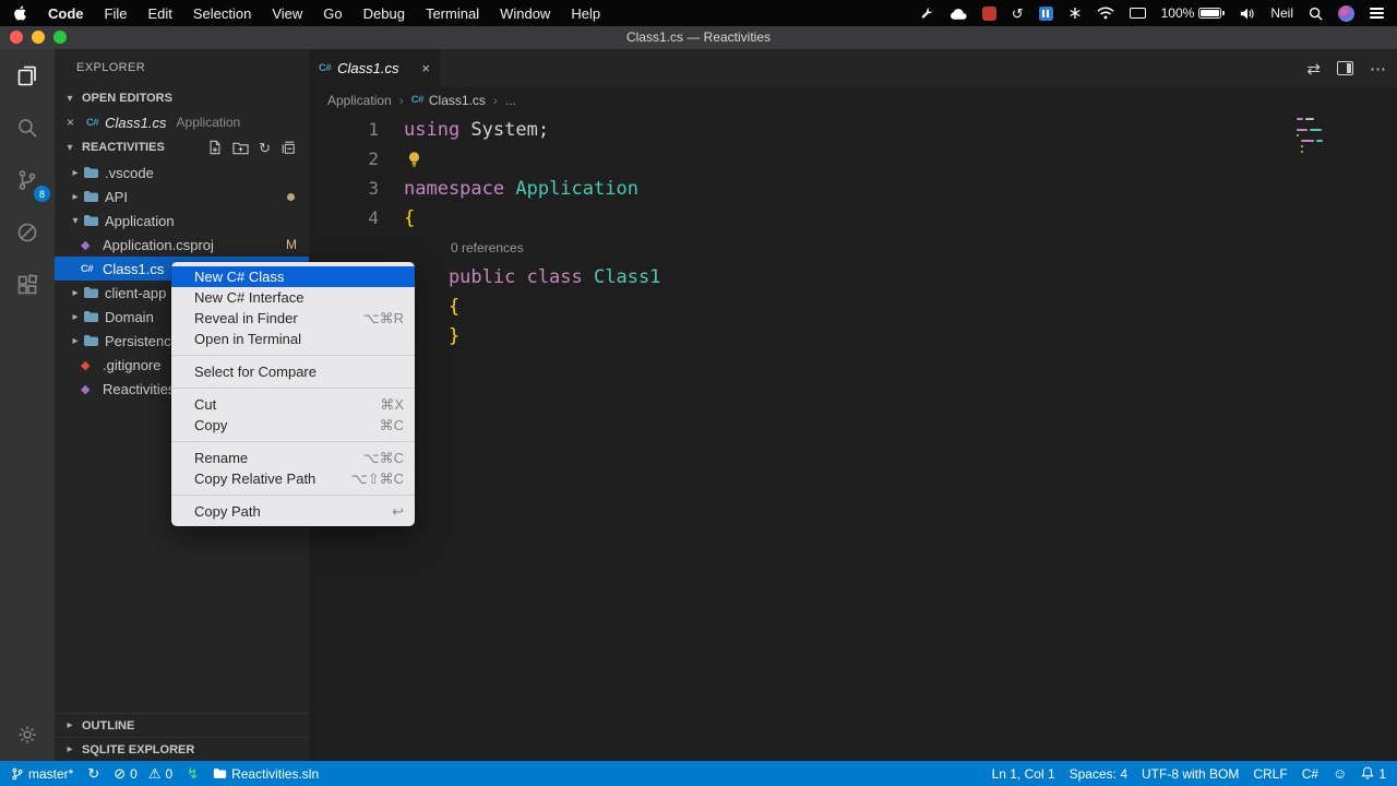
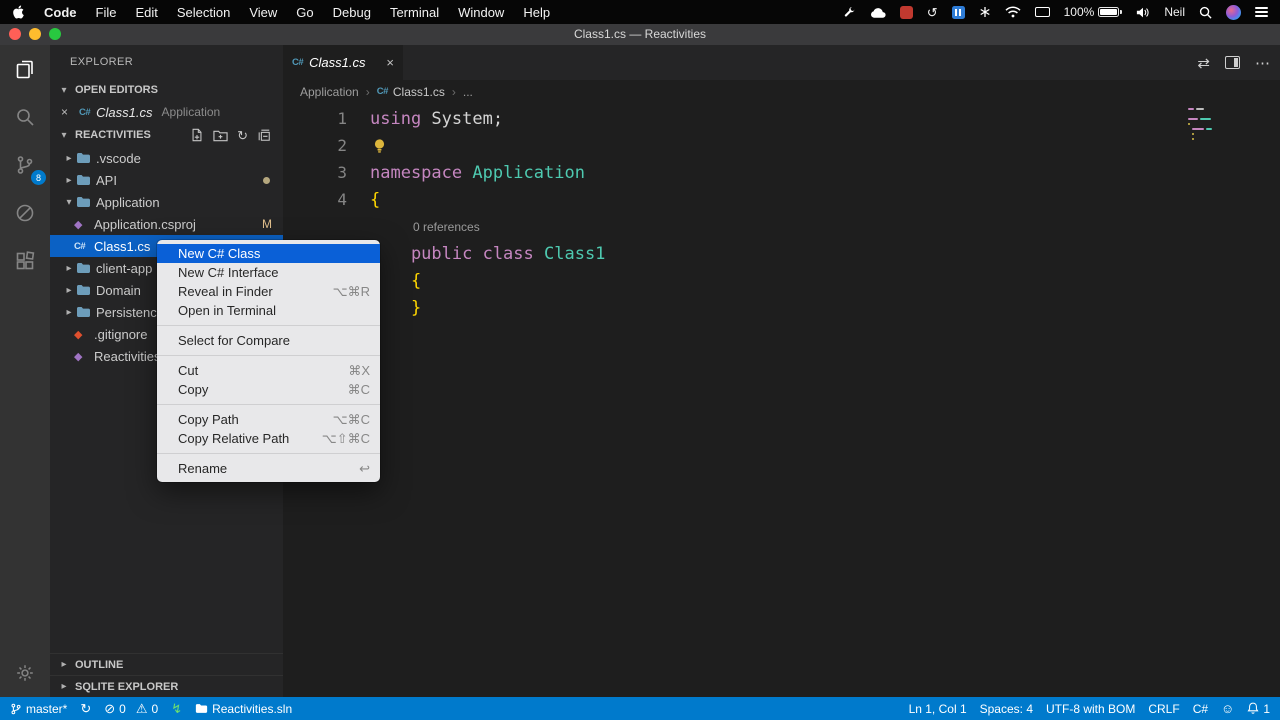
  Code
  File
  Edit
  Selection
  View
  Go
  Debug
  Terminal
  Window
  Help
  ↺
  100%
  Neil
  Class1.cs — Reactivities
  8
  EXPLORER
  ▾
  OPEN EDITORS
  ×
  C#
  Class1.cs
  Application
  ▾
  REACTIVITIES
  ↻
  ▸
  .vscode
  ▸
  API
  ▾
  Application
  ◆
  Application.csproj
  M
  C#
  Class1.cs
  ▸
  client-app
  ▸
  Domain
  ▸
  Persistenc
  ◆
  .gitignore
  ◆
  ▸
  OUTLINE
  ▸
  SQLITE EXPLORER
  C#
  Class1.cs
  ×
  ⇄
  ⋯
  Application
  ›
  C#
  Class1.cs
  ›
  ...
  1
  using
  System
  ;
  2
  3
  namespace
  Application
  4
  {
  0 references
  public class
  Class1
  {
  }
  master*
  ↻
  ⊘
  0
  ⚠
  0
  ↯
  Reactivities.sln
  Ln 1, Col 1
  Spaces: 4
  UTF-8 with BOM
  CRLF
  C#
  ☺
  1
  New C# Class
  New C# Interface
  Reveal in Finder
  ⌥⌘R
  Open in Terminal
  Select for Compare
  Cut
  ⌘X
  Copy
  ⌘C
- Rename
+ Copy Path
  ⌥⌘C
  Copy Relative Path
  ⌥⇧⌘C
- Copy Path
+ Rename
  ↩
